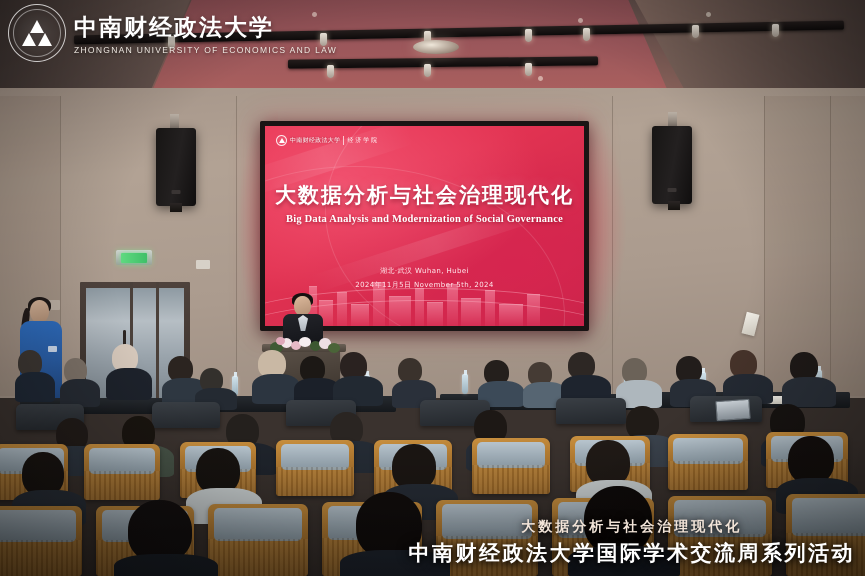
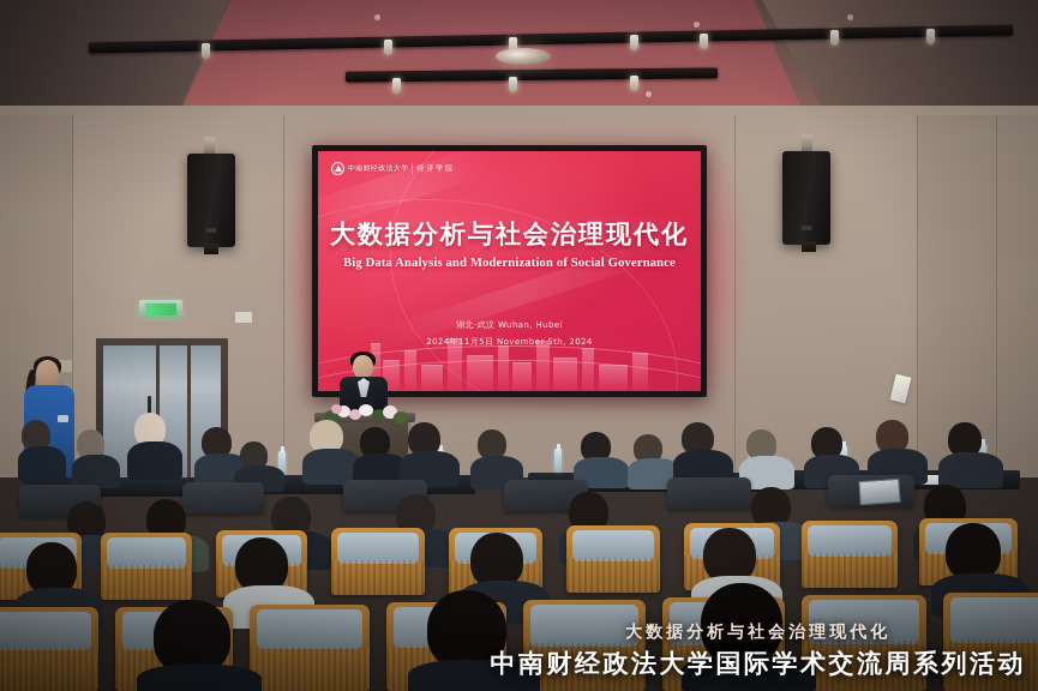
- 中南财经政法大学
- ZHONGNAN UNIVERSITY OF ECONOMICS AND LAW
  大数据分析与社会治理现代化
  中南财经政法大学国际学术交流周系列活动
